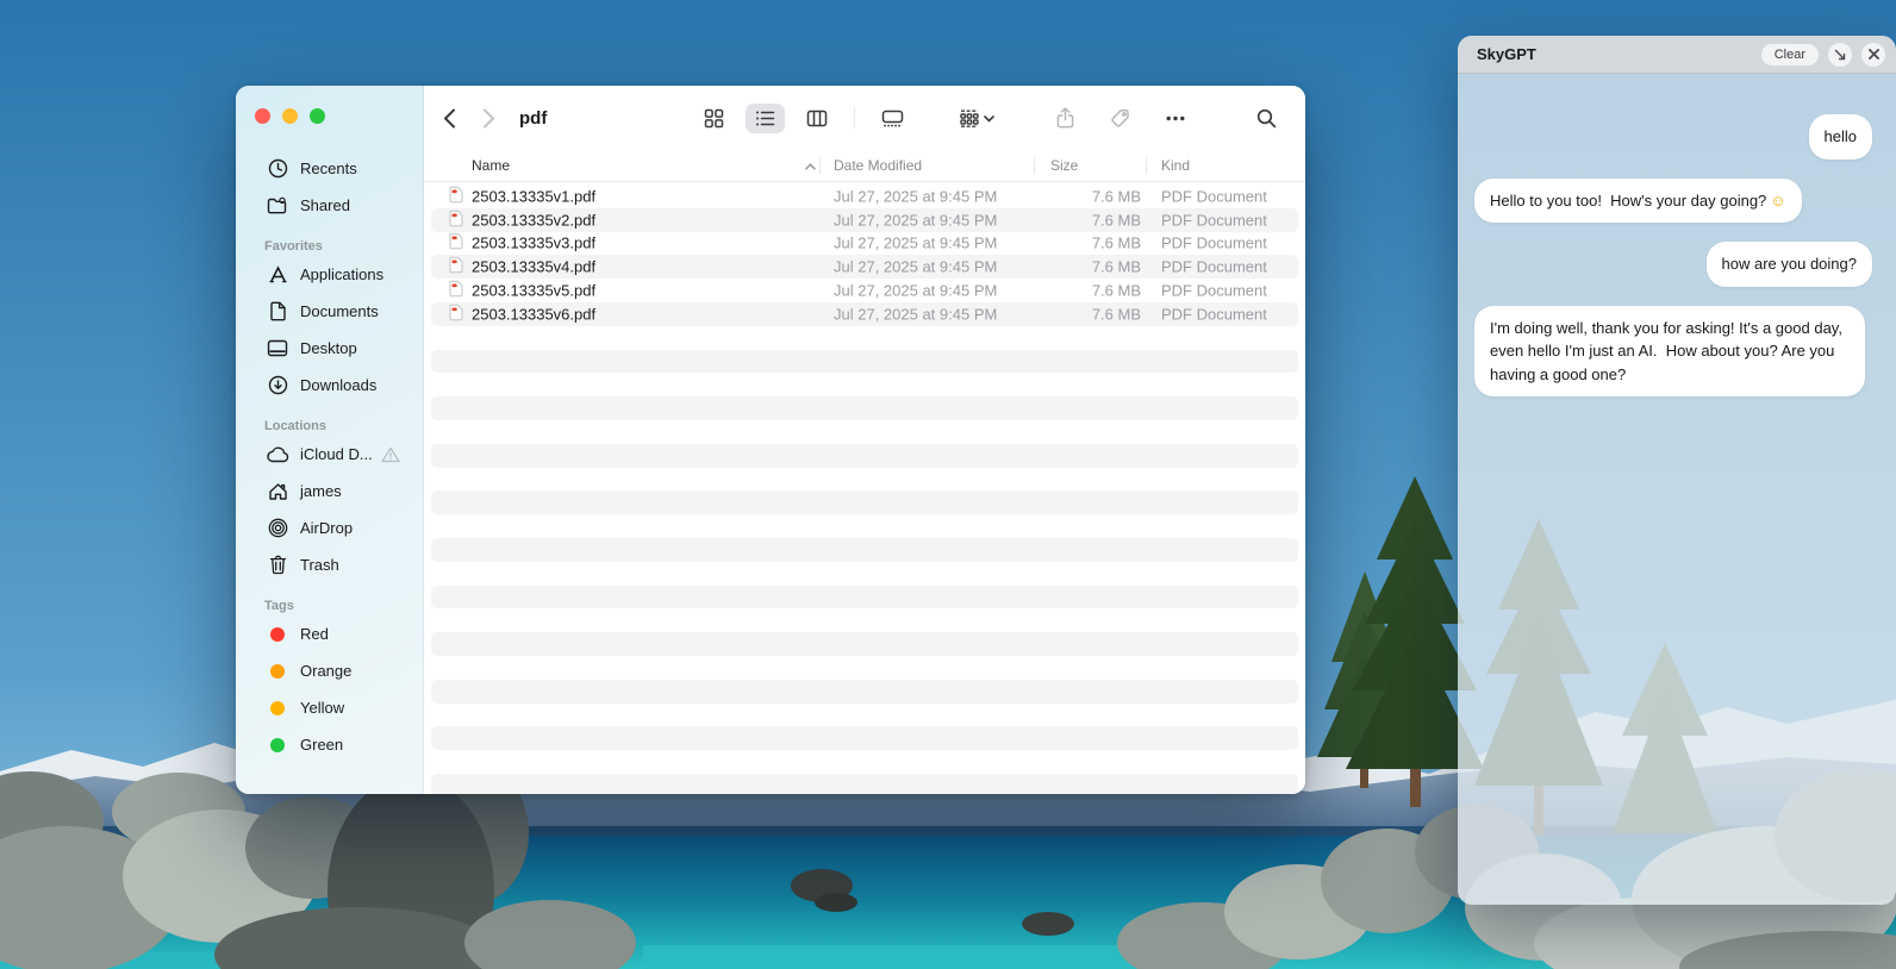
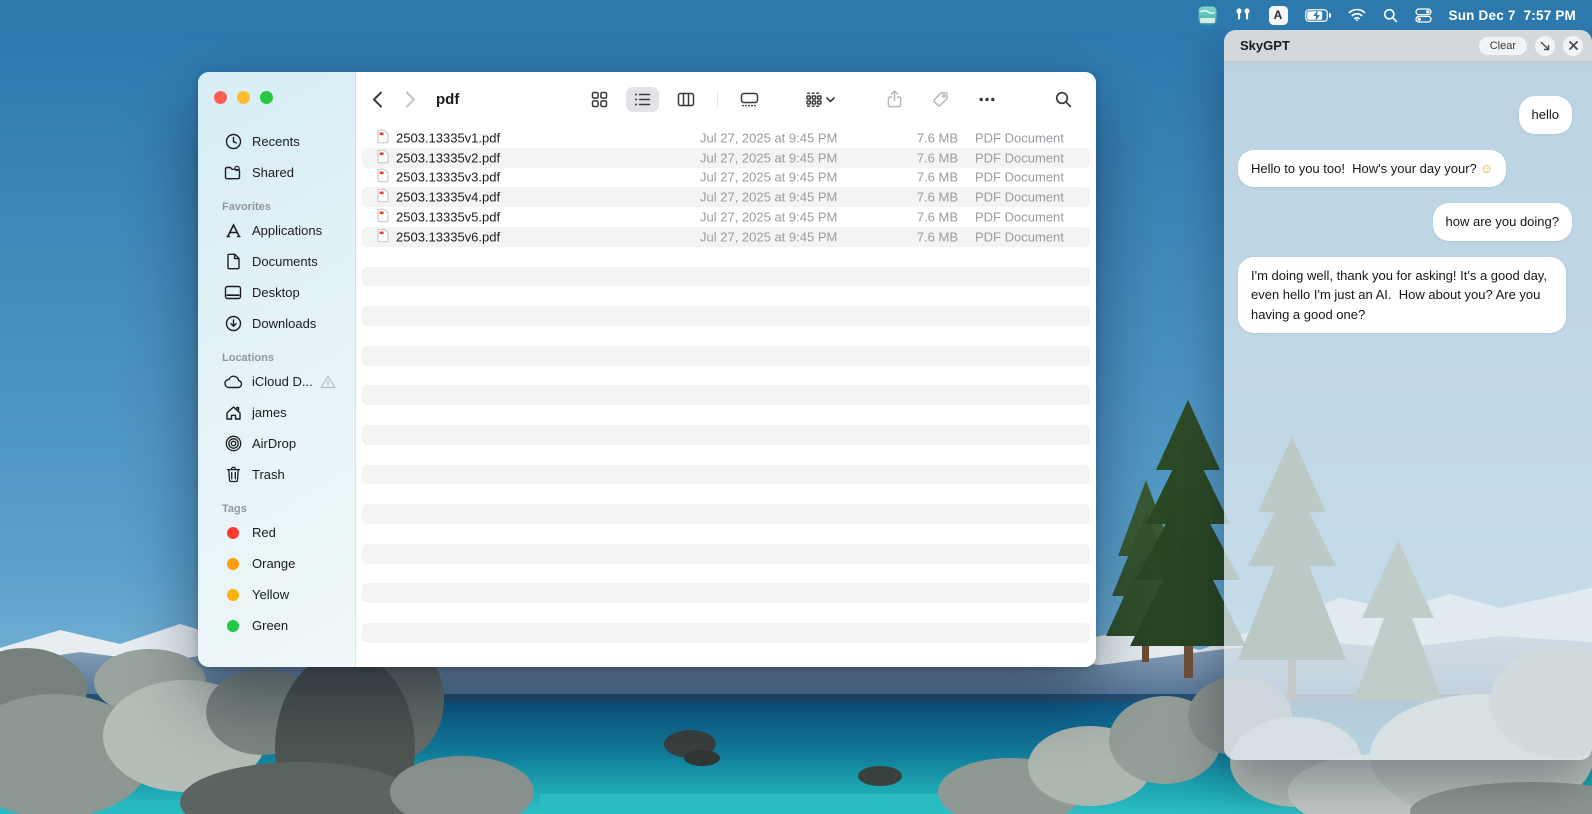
+ A
+ Sun Dec 7
+ 7:57 PM
  Recents
  Shared
  Favorites
  Applications
  Documents
  Desktop
  Downloads
  Locations
  iCloud D...
  james
  AirDrop
  Trash
  Tags
  Red
  Orange
  Yellow
  Green
  pdf
- Name
- Date Modified
- Size
- Kind
  2503.13335v1.pdf
  Jul 27, 2025 at 9:45 PM
  7.6 MB
  PDF Document
  2503.13335v2.pdf
  Jul 27, 2025 at 9:45 PM
  7.6 MB
  PDF Document
  2503.13335v3.pdf
  Jul 27, 2025 at 9:45 PM
  7.6 MB
  PDF Document
  2503.13335v4.pdf
  Jul 27, 2025 at 9:45 PM
  7.6 MB
  PDF Document
  2503.13335v5.pdf
  Jul 27, 2025 at 9:45 PM
  7.6 MB
  PDF Document
  2503.13335v6.pdf
  Jul 27, 2025 at 9:45 PM
  7.6 MB
  PDF Document
  SkyGPT
  Clear
  hello
- Hello to you too! How's your day going? ☺
+ Hello to you too! How's your day your? ☺
  how are you doing?
  I'm doing well, thank you for asking! It's a good day, even hello I'm just an AI. How about you? Are you having a good one?
